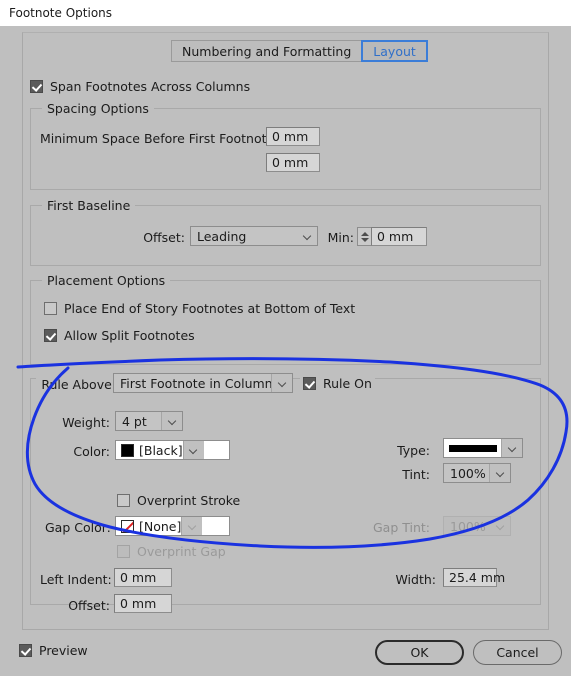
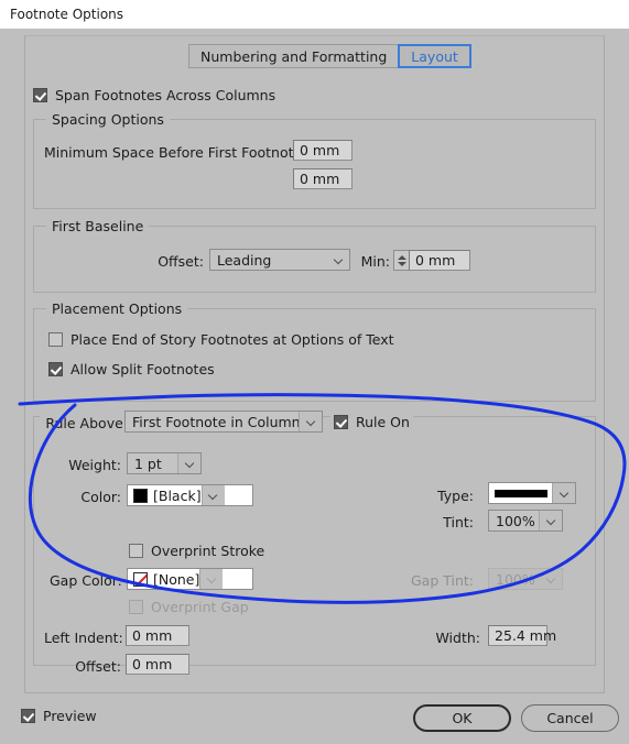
  Footnote Options
  Numbering and Formatting
  Layout
  Span Footnotes Across Columns
  Spacing Options
  Minimum Space Before First Footno
  0 mm
  0 mm
  First Baseline
  Offset:
  Leading
  Min:
  0 mm
  Placement Options
- Place End of Story Footnotes at Bottom of Text
+ Place End of Story Footnotes at Options of Text
  Allow Split Footnotes
  Rle Above
  First Footnote in Column
  Rule On
  Weight:
- 4 pt
+ 1 pt
  Color:
  [Black]
  Overprint Stroke
  Gap Color
  [None]
  Overprint Gap
  Type:
  Tint:
  100%
  Gap Tint:
  100
  Left Indent:
  0 mm
  Offset:
  0 mm
  Width:
  25.4 mm
  Preview
  OK
  Cancel
